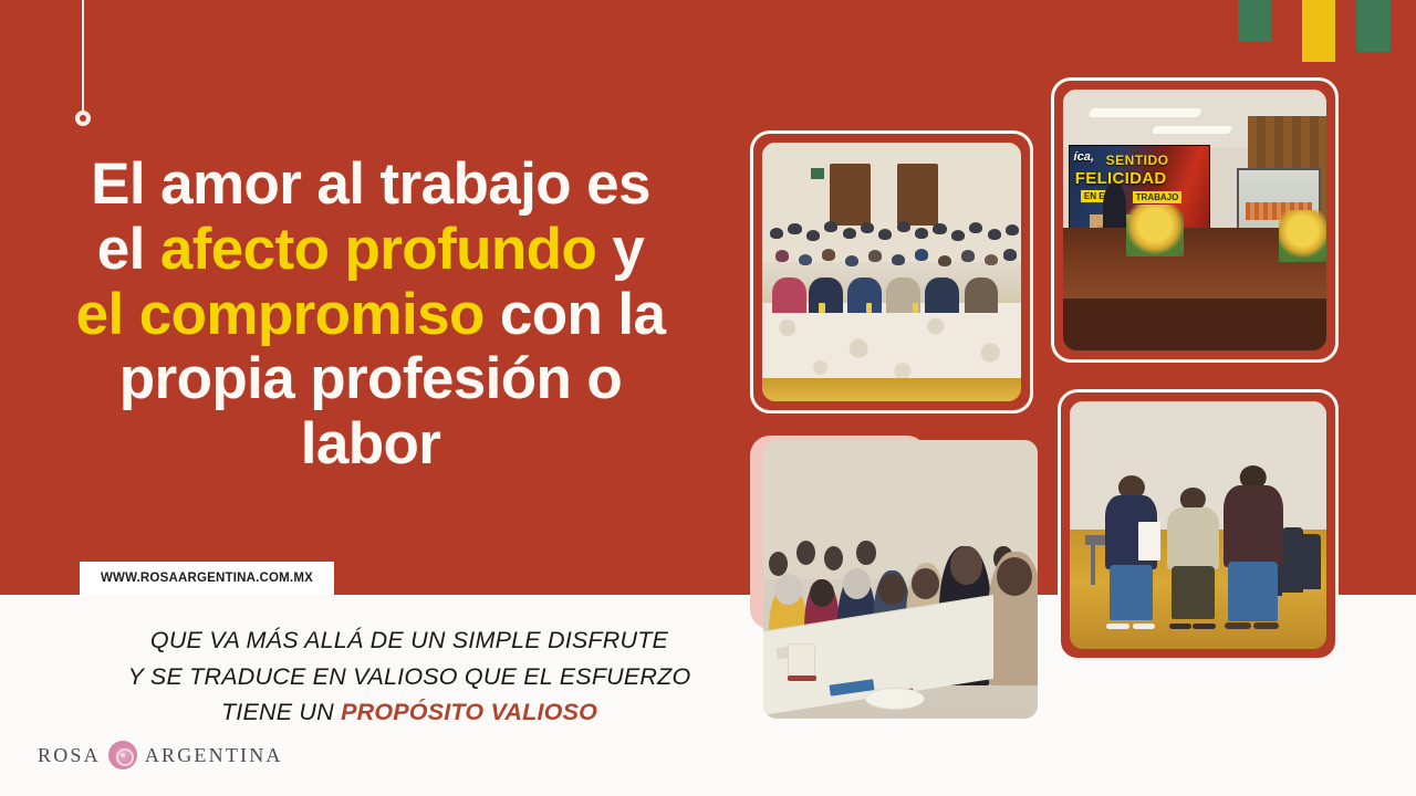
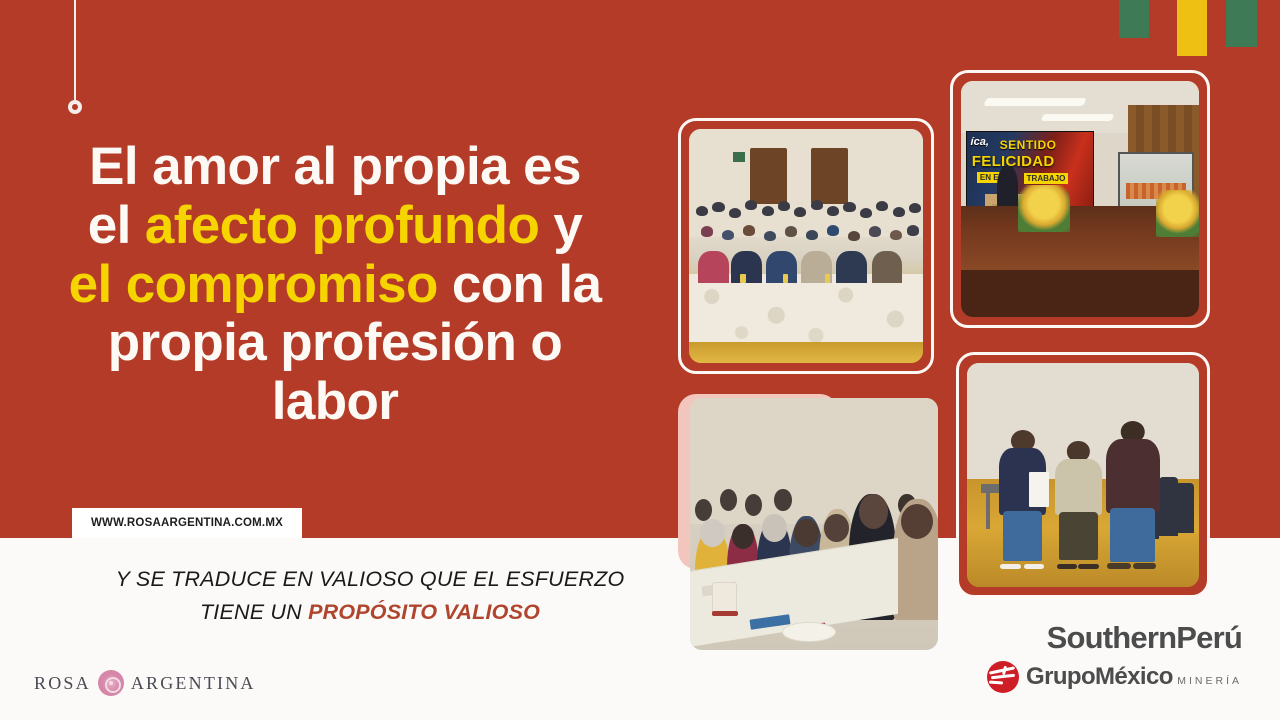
- El amor al trabajo es
+ El amor al propia es
  el afecto profundo y
  el compromiso con la
  propia profesión o
  labor
  WWW.ROSAARGENTINA.COM.MX
- QUE VA MÁS ALLÁ DE UN SIMPLE DISFRUTE
  Y SE TRADUCE EN VALIOSO QUE EL ESFUERZO
  TIENE UN PROPÓSITO VALIOSO
  ROSA
  ARGENTINA
+ SouthernPerú
+ GrupoMéxico MINERÍA
  íca,
  SENTIDO
  FELICIDAD
  EN E
  TRABAJO
